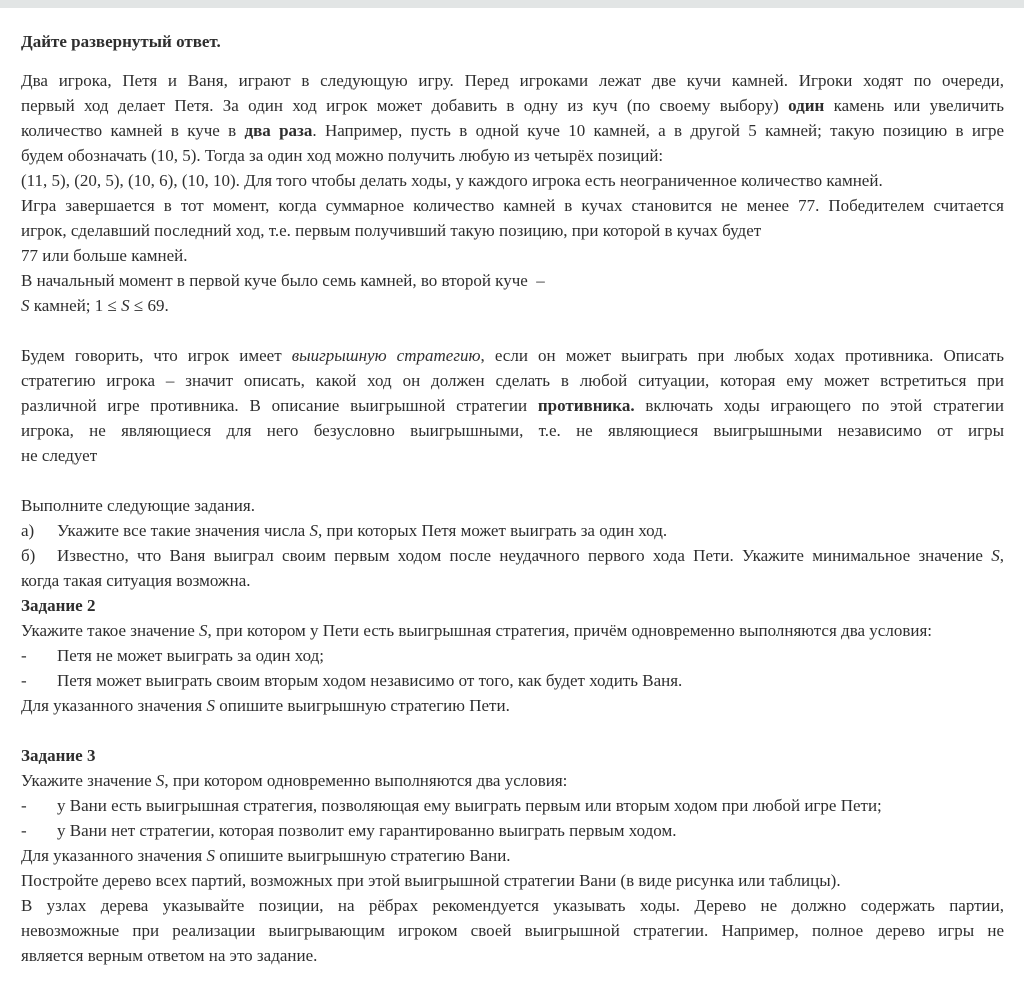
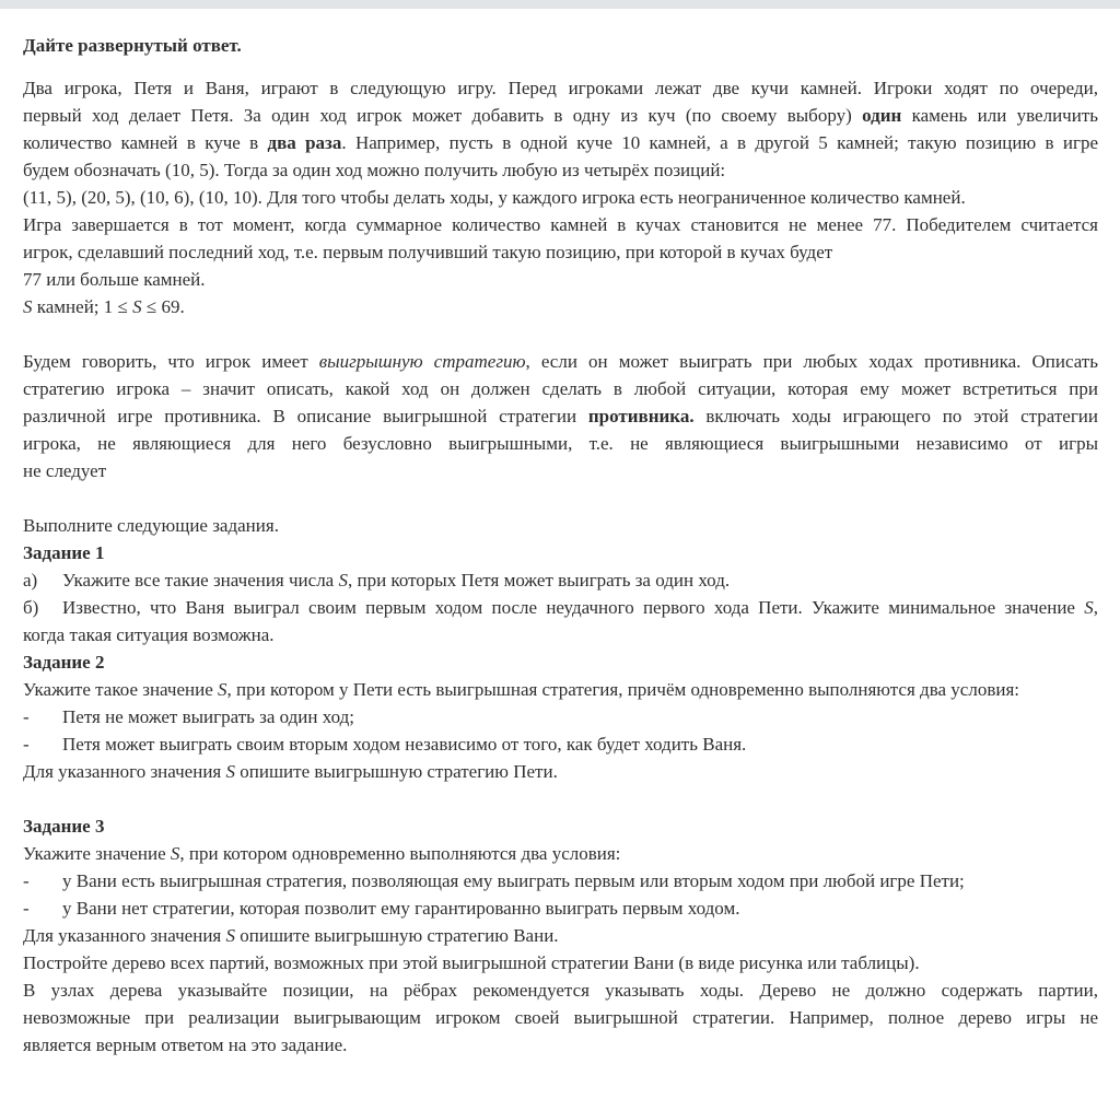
  Дайте развернутый ответ.
  Два игрока, Петя и Ваня, играют в следующую игру. Перед игроками лежат две кучи камней. Игроки ходят по очереди,
  первый ход делает Петя. За один ход игрок может добавить в одну из куч (по своему выбору) один камень или увеличить
  количество камней в куче в два раза. Например, пусть в одной куче 10 камней, а в другой 5 камней; такую позицию в игре
  будем обозначать (10, 5). Тогда за один ход можно получить любую из четырёх позиций:
  (11, 5), (20, 5), (10, 6), (10, 10). Для того чтобы делать ходы, у каждого игрока есть неограниченное количество камней.
  Игра завершается в тот момент, когда суммарное количество камней в кучах становится не менее 77. Победителем считается
  игрок, сделавший последний ход, т.е. первым получивший такую позицию, при которой в кучах будет
  77 или больше камней.
- В начальный момент в первой куче было семь камней, во второй куче –
  S камней; 1 ≤ S ≤ 69.
  Будем говорить, что игрок имеет выигрышную стратегию, если он может выиграть при любых ходах противника. Описать
  стратегию игрока – значит описать, какой ход он должен сделать в любой ситуации, которая ему может встретиться при
  различной игре противника. В описание выигрышной стратегии противника. включать ходы играющего по этой стратегии
  игрока, не являющиеся для него безусловно выигрышными, т.е. не являющиеся выигрышными независимо от игры
  не следует
  Выполните следующие задания.
+ Задание 1
  а) Укажите все такие значения числа S, при которых Петя может выиграть за один ход.
  б) Известно, что Ваня выиграл своим первым ходом после неудачного первого хода Пети. Укажите минимальное значение S,
  когда такая ситуация возможна.
  Задание 2
  Укажите такое значение S, при котором у Пети есть выигрышная стратегия, причём одновременно выполняются два условия:
  - Петя не может выиграть за один ход;
  - Петя может выиграть своим вторым ходом независимо от того, как будет ходить Ваня.
  Для указанного значения S опишите выигрышную стратегию Пети.
  Задание 3
  Укажите значение S, при котором одновременно выполняются два условия:
  - у Вани есть выигрышная стратегия, позволяющая ему выиграть первым или вторым ходом при любой игре Пети;
  - у Вани нет стратегии, которая позволит ему гарантированно выиграть первым ходом.
  Для указанного значения S опишите выигрышную стратегию Вани.
  Постройте дерево всех партий, возможных при этой выигрышной стратегии Вани (в виде рисунка или таблицы).
  В узлах дерева указывайте позиции, на рёбрах рекомендуется указывать ходы. Дерево не должно содержать партии,
  невозможные при реализации выигрывающим игроком своей выигрышной стратегии. Например, полное дерево игры не
  является верным ответом на это задание.
